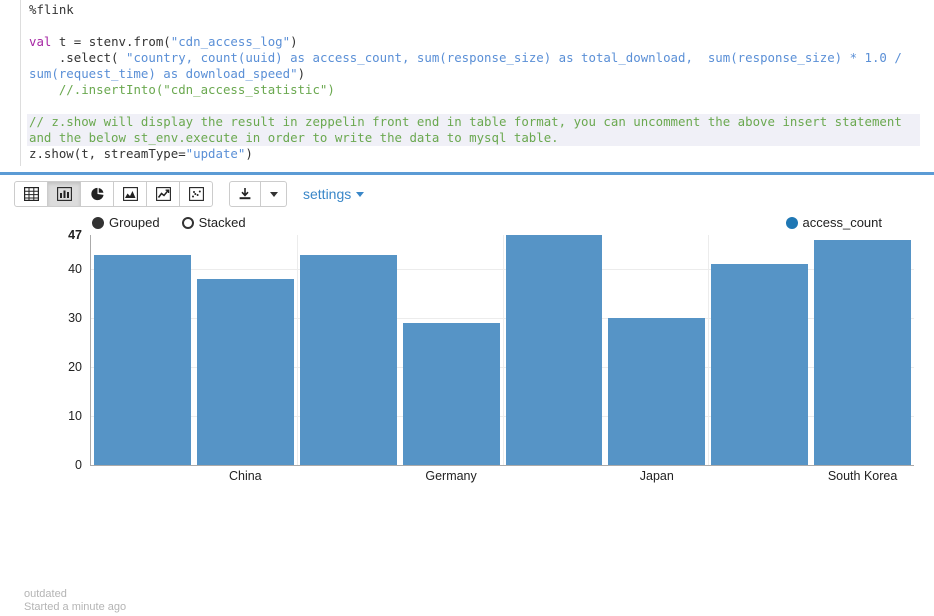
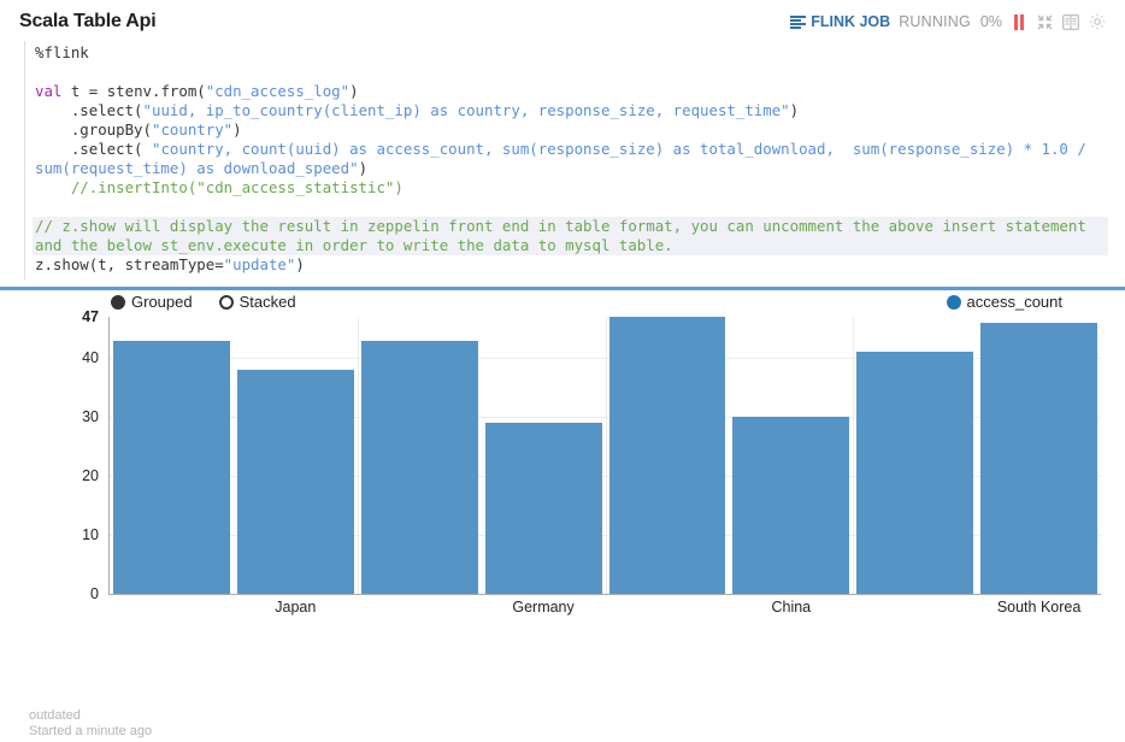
+ Scala Table Api
+ FLINK JOB
+ RUNNING
+ 0%
  %flink
  val t = stenv.from("cdn_access_log")
+ .select("uuid, ip_to_country(client_ip) as country, response_size, request_time")
+ .groupBy("country")
  .select( "country, count(uuid) as access_count, sum(response_size) as total_download, sum(response_size) * 1.0 / sum(request_time) as download_speed")
  //.insertInto("cdn_access_statistic")
  // z.show will display the result in zeppelin front end in table format, you can uncomment the above insert statement and the below st_env.execute in order to write the data to mysql table.
  z.show(t, streamType="update")
- settings
  Grouped
  Stacked
  access_count
  47
  40
  30
  20
  10
  0
- China
+ Japan
  Germany
- Japan
+ China
  South Korea
  outdated
  Started a minute ago
